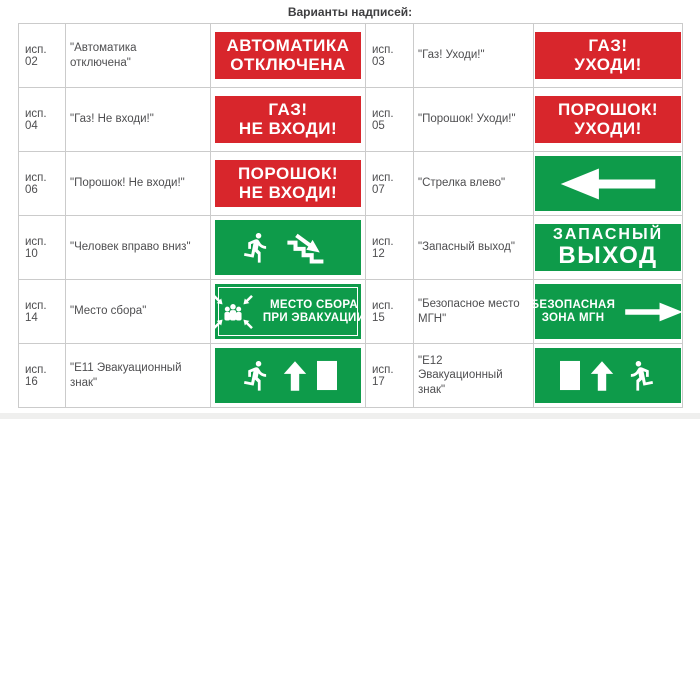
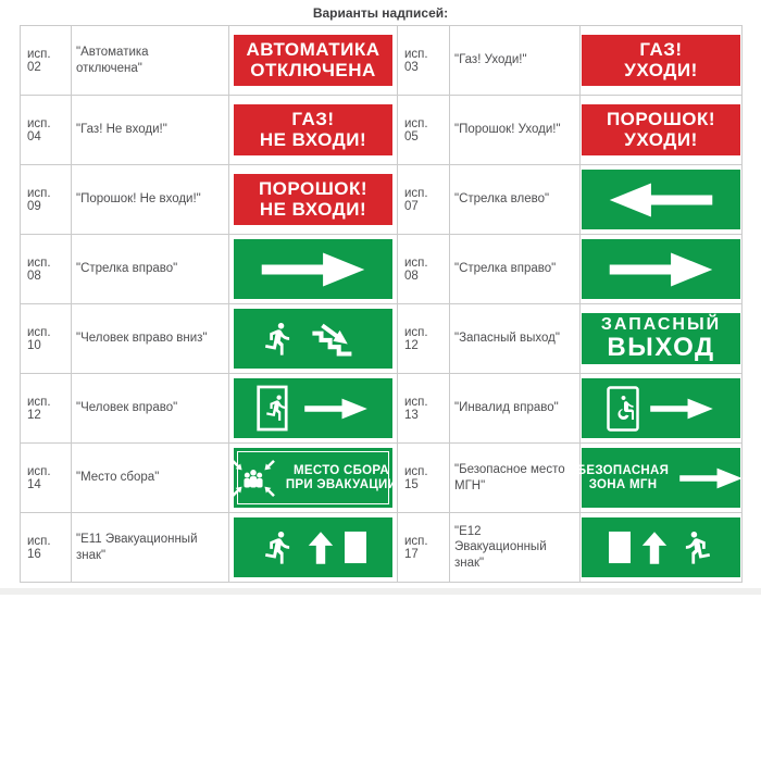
  Варианты надписей:
  исп. 02	"Автоматика отключена"	АВТОМАТИКАОТКЛЮЧЕНА	исп. 03	"Газ! Уходи!"	ГАЗ!УХОДИ!
  исп. 04	"Газ! Не входи!"	ГАЗ!НЕ ВХОДИ!	исп. 05	"Порошок! Уходи!"	ПОРОШОК!УХОДИ!
- исп. 06	"Порошок! Не входи!"	ПОРОШОК!НЕ ВХОДИ!	исп. 07	"Стрелка влево"
+ исп. 09	"Порошок! Не входи!"	ПОРОШОК!НЕ ВХОДИ!	исп. 07	"Стрелка влево"
+ исп. 08	"Стрелка вправо"		исп. 08	"Стрелка вправо"
  исп. 10	"Человек вправо вниз"		исп. 12	"Запасный выход"	ЗАПАСНЫЙВЫХОД
+ исп. 12	"Человек вправо"		исп. 13	"Инвалид вправо"
  исп. 14	"Место сбора"	МЕСТО СБОРАПРИ ЭВАКУАЦИИ	исп. 15	"Безопасное место МГН"	БЕЗОПАСНАЯЗОНА МГН
  исп. 16	"Е11 Эвакуационный знак"		исп. 17	"Е12 Эвакуационный знак"
